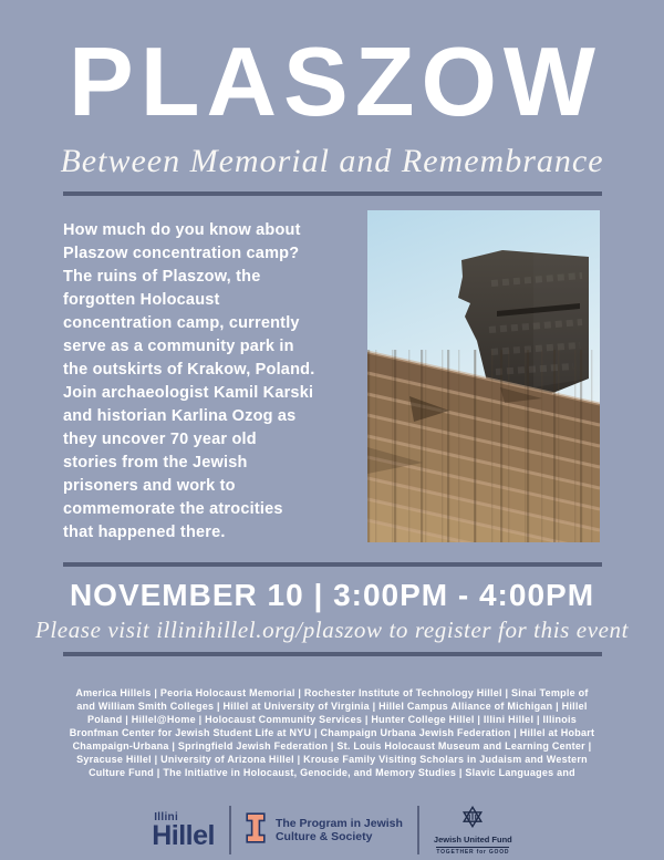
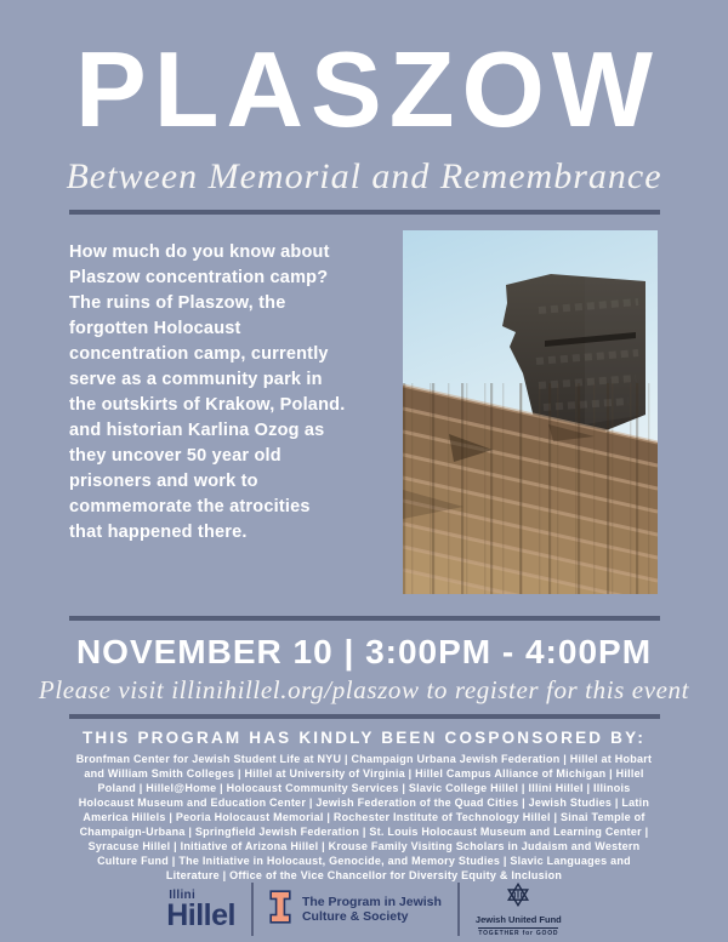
  PLASZOW
  Between Memorial and Remembrance
  How much do you know about
  Plaszow concentration camp?
  The ruins of Plaszow, the
  forgotten Holocaust
  concentration camp, currently
  serve as a community park in
  the outskirts of Krakow, Poland.
- Join archaeologist Kamil Karski
  and historian Karlina Ozog as
- they uncover 70 year old
+ they uncover 50 year old
- stories from the Jewish
  prisoners and work to
  commemorate the atrocities
  that happened there.
  NOVEMBER 10 | 3:00PM - 4:00PM
  Please visit illinihillel.org/plaszow to register for this event
+ THIS PROGRAM HAS KINDLY BEEN COSPONSORED BY:
- America Hillels | Peoria Holocaust Memorial | Rochester Institute of Technology Hillel | Sinai Temple of
+ Bronfman Center for Jewish Student Life at NYU | Champaign Urbana Jewish Federation | Hillel at Hobart
  and William Smith Colleges | Hillel at University of Virginia | Hillel Campus Alliance of Michigan | Hillel
- Poland | Hillel@Home | Holocaust Community Services | Hunter College Hillel | Illini Hillel | Illinois
+ Poland | Hillel@Home | Holocaust Community Services | Slavic College Hillel | Illini Hillel | Illinois
+ Holocaust Museum and Education Center | Jewish Federation of the Quad Cities | Jewish Studies | Latin
- Bronfman Center for Jewish Student Life at NYU | Champaign Urbana Jewish Federation | Hillel at Hobart
+ America Hillels | Peoria Holocaust Memorial | Rochester Institute of Technology Hillel | Sinai Temple of
  Champaign-Urbana | Springfield Jewish Federation | St. Louis Holocaust Museum and Learning Center |
- Syracuse Hillel | University of Arizona Hillel | Krouse Family Visiting Scholars in Judaism and Western
+ Syracuse Hillel | Initiative of Arizona Hillel | Krouse Family Visiting Scholars in Judaism and Western
  Culture Fund | The Initiative in Holocaust, Genocide, and Memory Studies | Slavic Languages and
+ Literature | Office of the Vice Chancellor for Diversity Equity & Inclusion
  Illini
  Hillel
  The Program in Jewish
  Culture & Society
  Jewish United Fund
